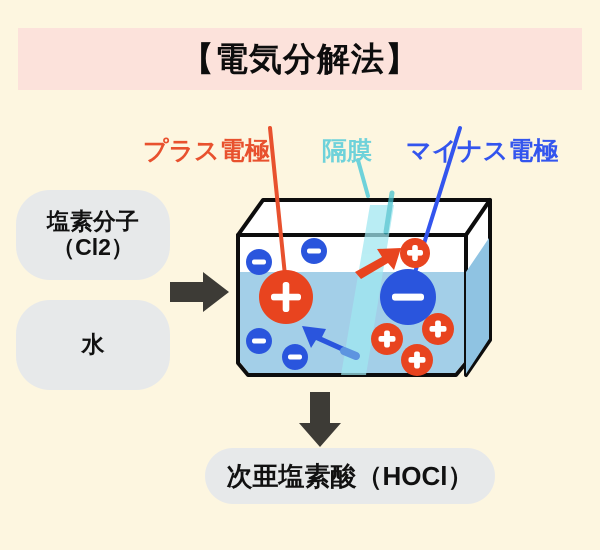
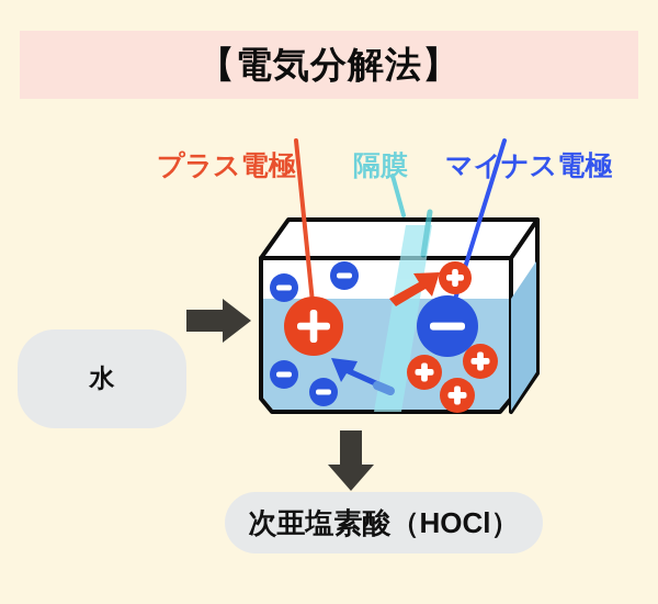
  【電気分解法】
  プラス電極
  隔膜
  マイナス電極
- 塩素分子
- （Cl2）
  水
  次亜塩素酸（HOCl）
